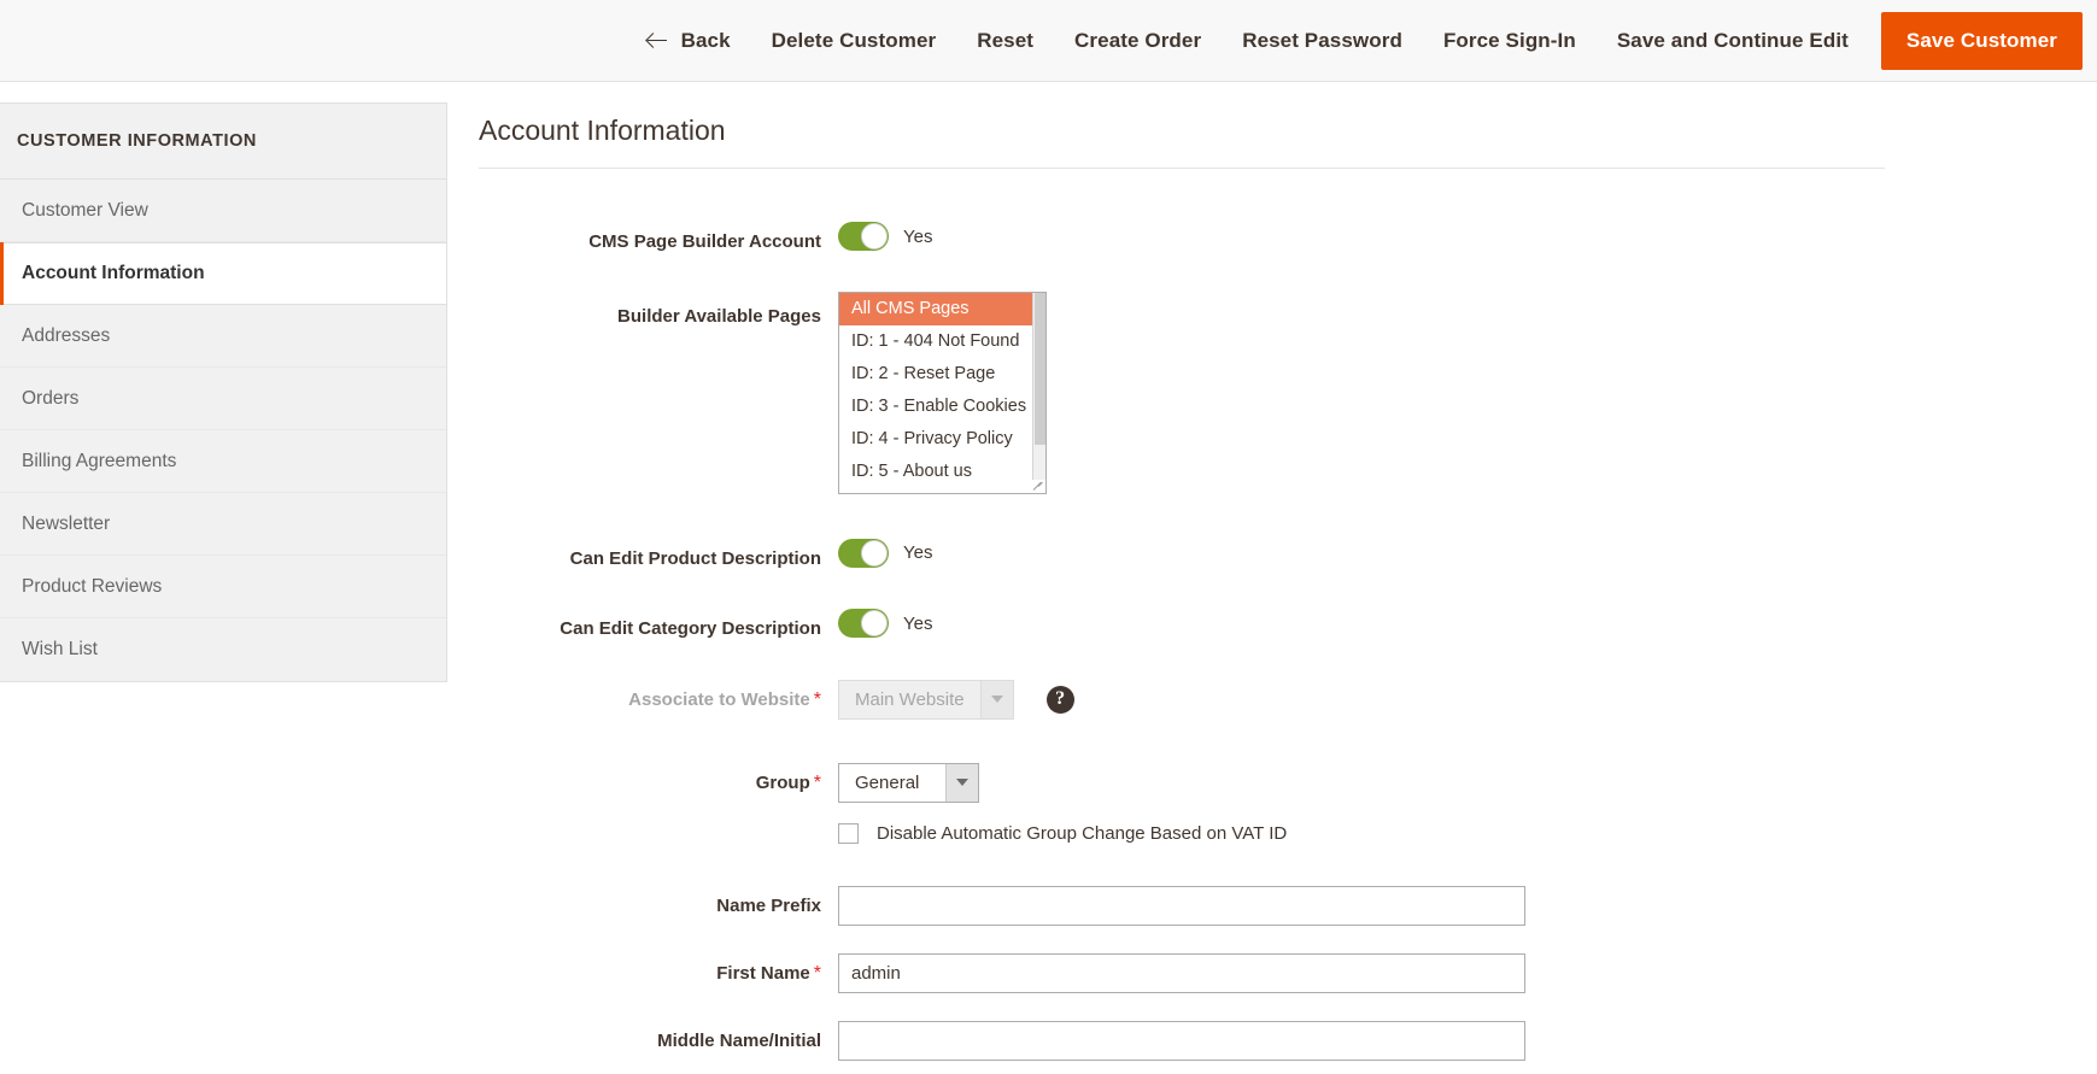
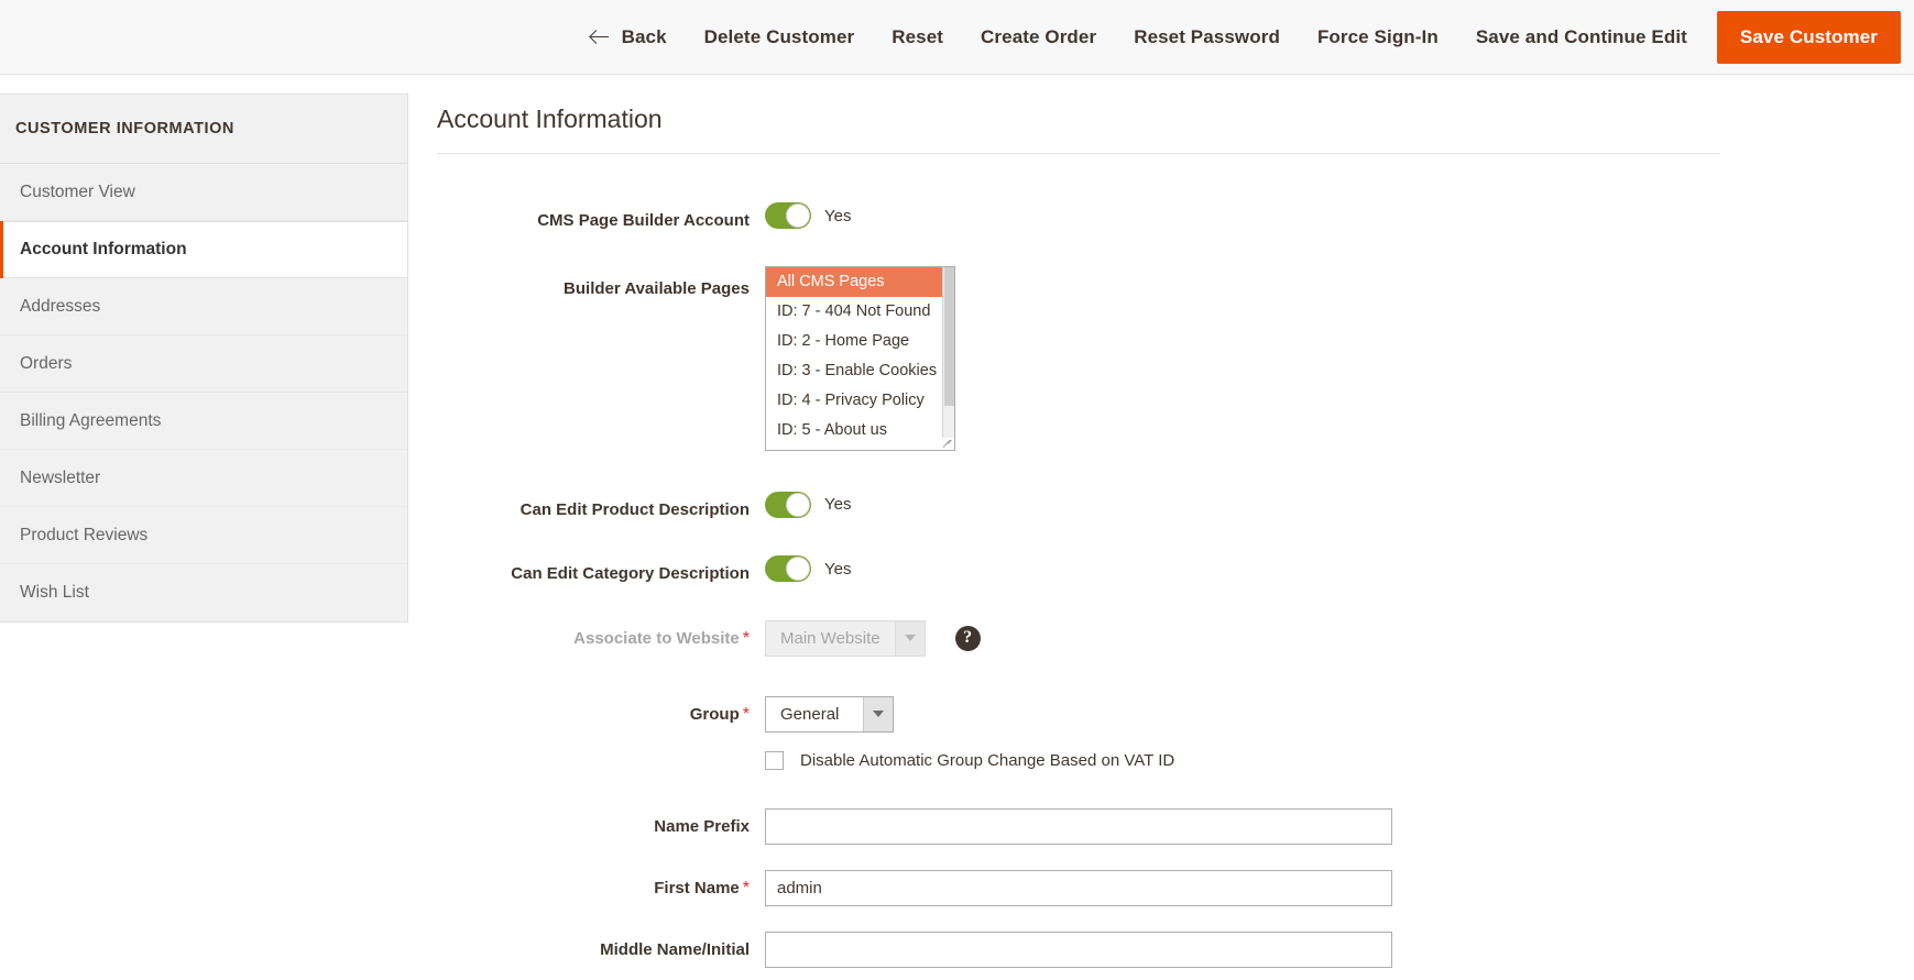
  Back
  Delete Customer
  Reset
  Create Order
  Reset Password
  Force Sign-In
  Save and Continue Edit
  Save Customer
  CUSTOMER INFORMATION
  Customer View
  Account Information
  Addresses
  Orders
  Billing Agreements
  Newsletter
  Product Reviews
  Wish List
  Account Information
  CMS Page Builder Account
  Yes
  Builder Available Pages
  All CMS Pages
- ID: 1 - 404 Not Found
+ ID: 7 - 404 Not Found
- ID: 2 - Reset Page
+ ID: 2 - Home Page
  ID: 3 - Enable Cookies
  ID: 4 - Privacy Policy
  ID: 5 - About us
  Can Edit Product Description
  Yes
  Can Edit Category Description
  Yes
  Associate to Website *
  Main Website
  ?
  Group *
  General
  Disable Automatic Group Change Based on VAT ID
  Name Prefix
  First Name *
  admin
  Middle Name/Initial
